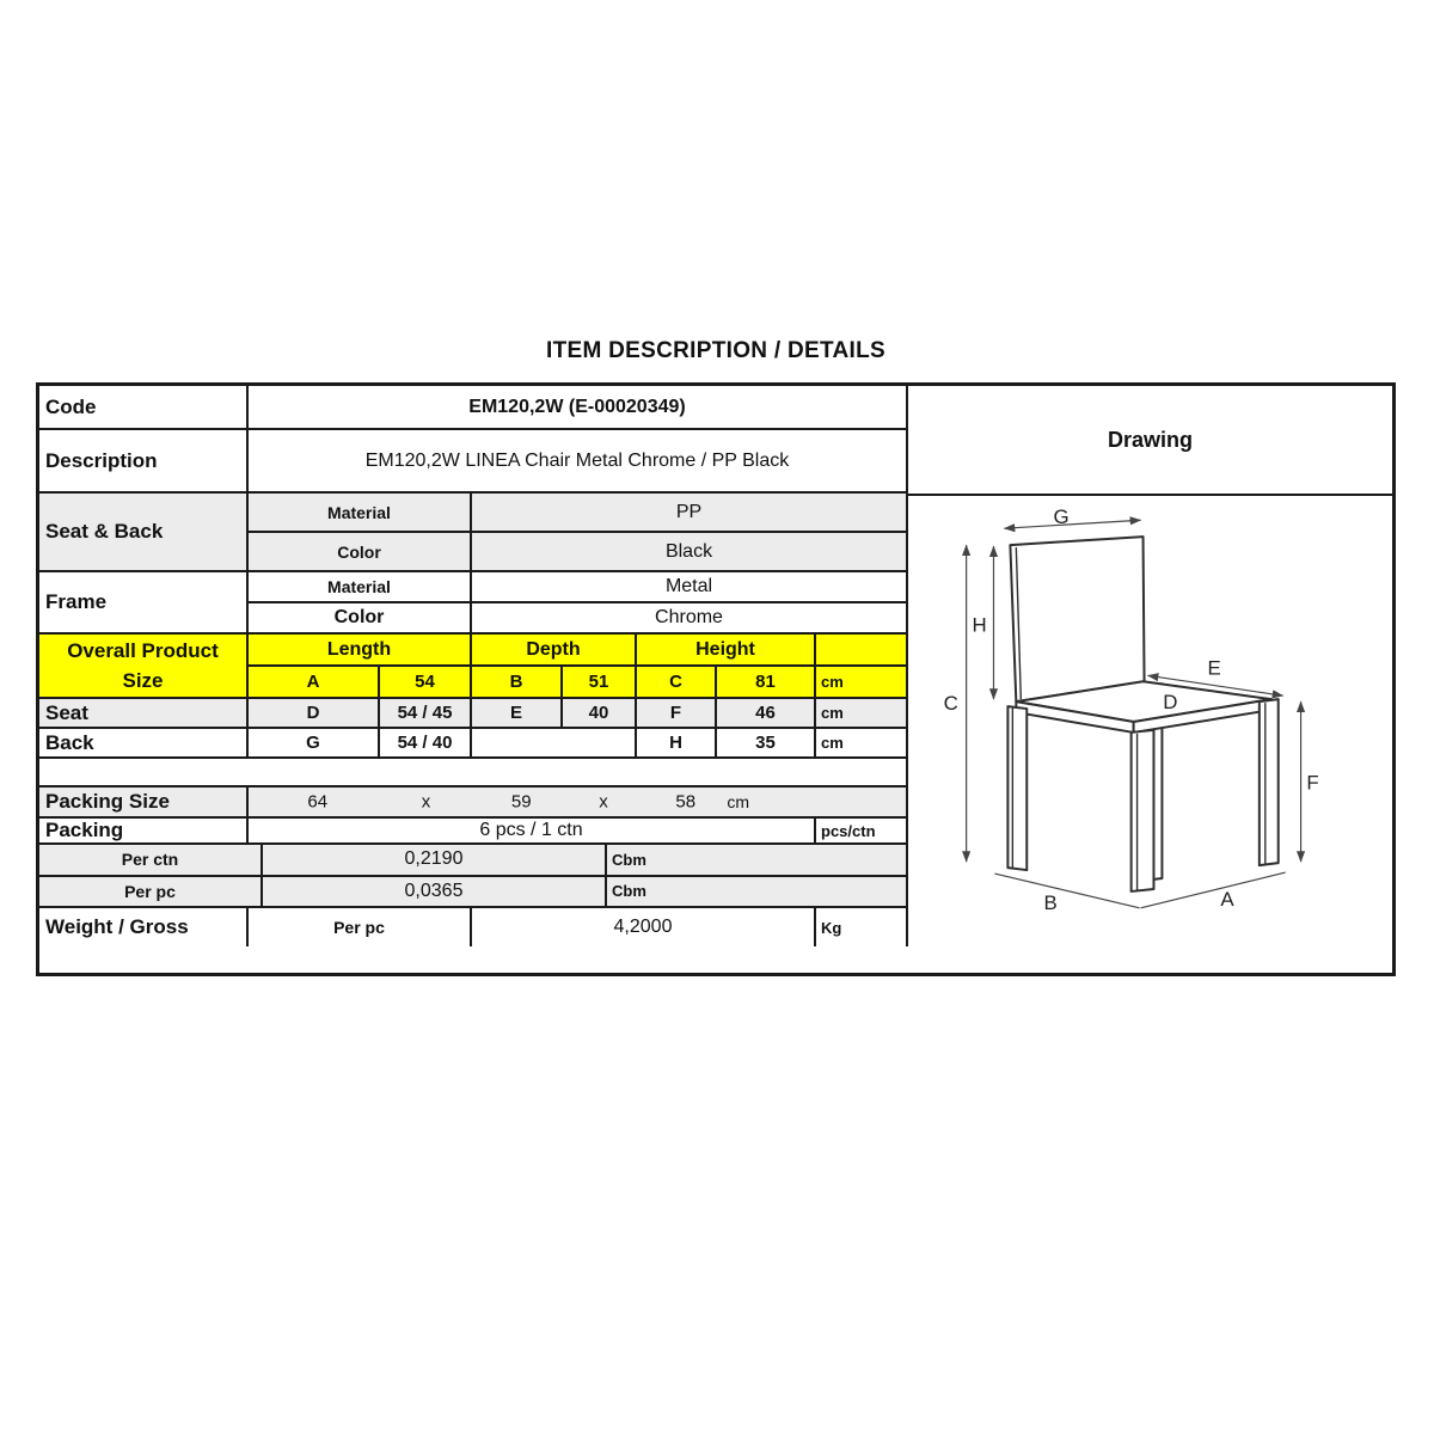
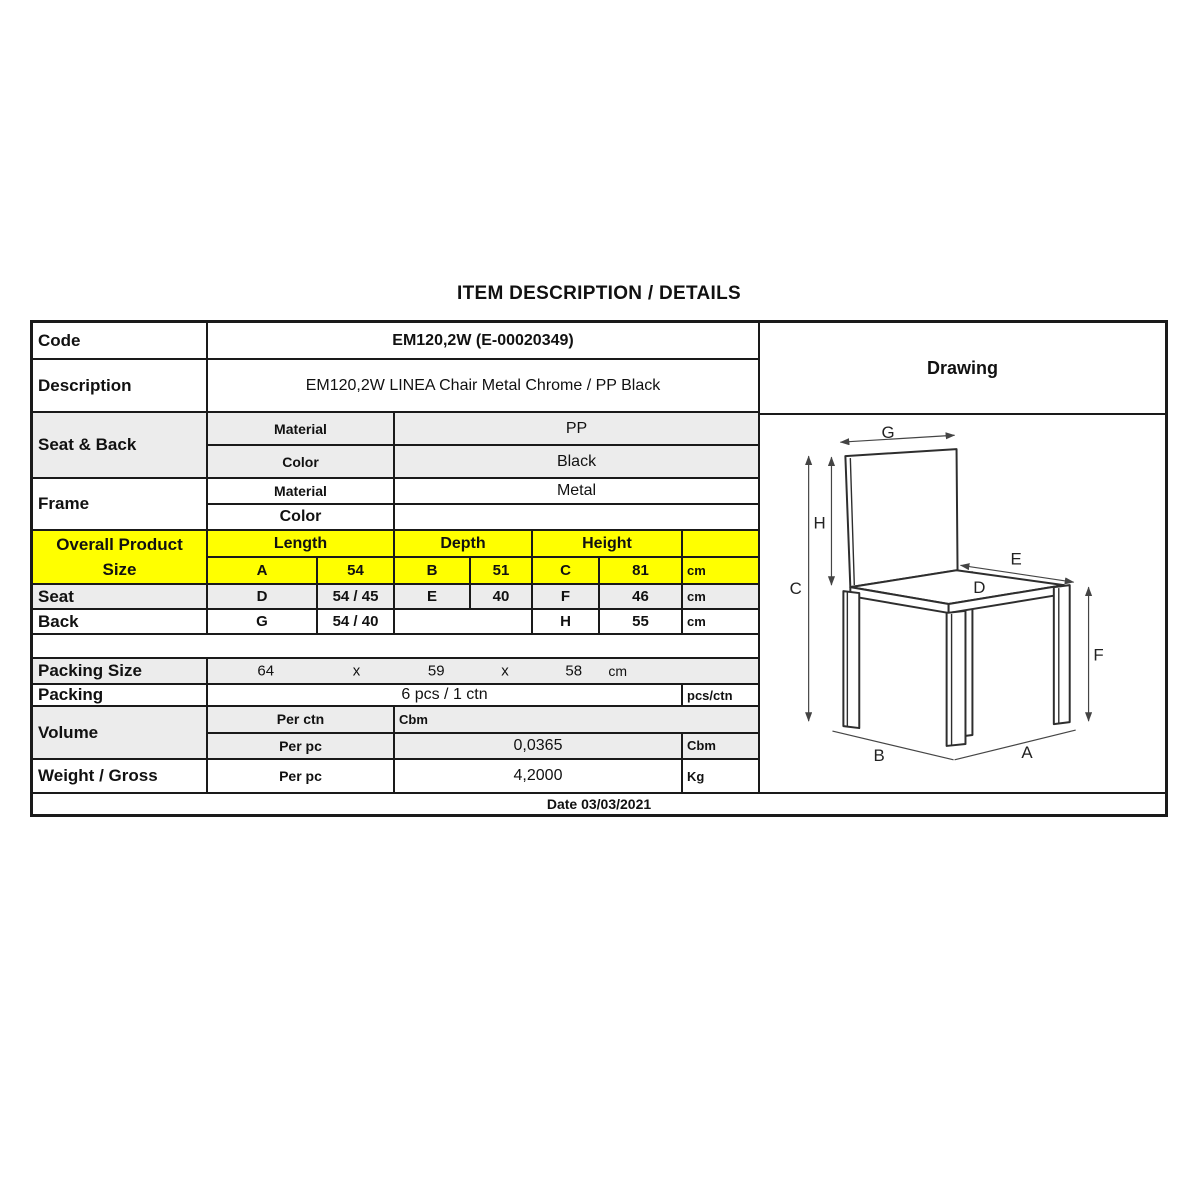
  ITEM DESCRIPTION / DETAILS
  Code
  EM120,2W (E-00020349)
  Description
  EM120,2W LINEA Chair Metal Chrome / PP Black
  Seat & Back
  Material
  PP
  Color
  Black
  Frame
  Material
  Metal
  Color
- Chrome
  Overall Product
  Size
  Length
  Depth
  Height
  A
  54
  B
  51
  C
  81
  cm
  Seat
  D
  54 / 45
  E
  40
  F
  46
  cm
  Back
  G
  54 / 40
  H
- 35
+ 55
  cm
  Packing Size
  64
  x
  59
  x
  58
  cm
  Packing
  6 pcs / 1 ctn
  pcs/ctn
+ Volume
  Per ctn
- 0,2190
  Cbm
  Per pc
  0,0365
  Cbm
  Weight / Gross
  Per pc
  4,2000
  Kg
  Drawing
  G
  H
  C
  E
  D
  F
  B
  A
+ Date 03/03/2021
